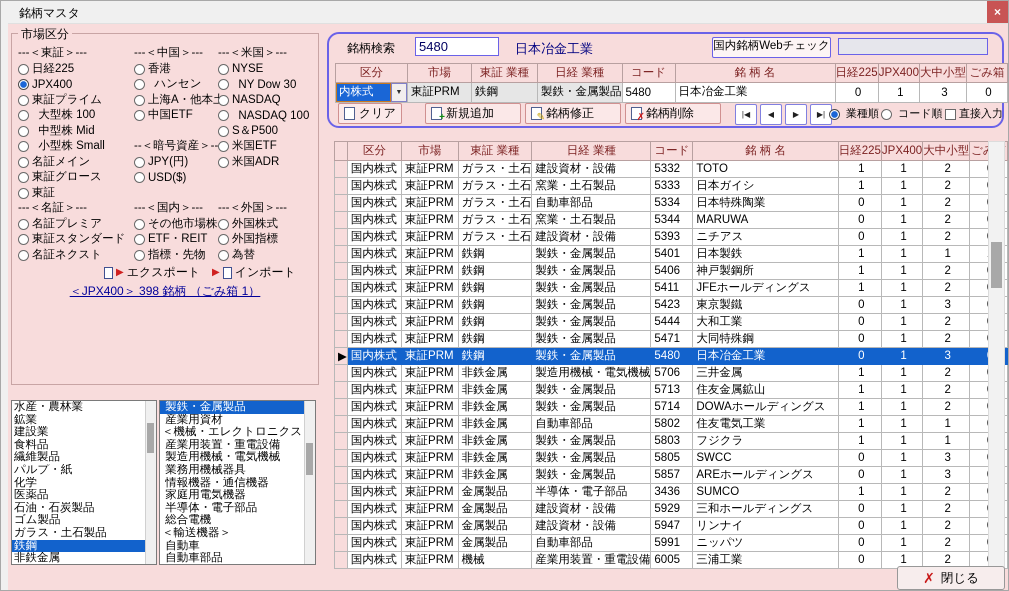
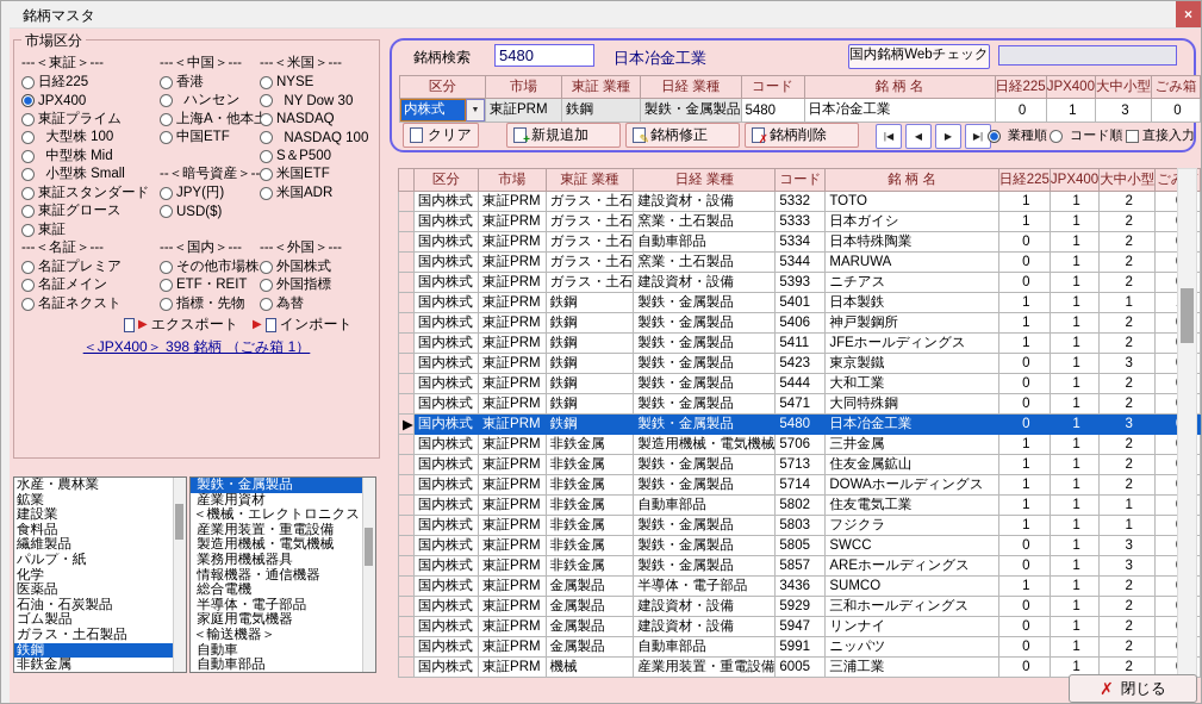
  銘柄マスタ
  ×
  市場区分
  ---＜東証＞---
  日経225
  JPX400
  東証プライム
  大型株 100
  中型株 Mid
  小型株 Small
- 名証メイン
+ 東証スタンダード
  東証グロース
  東証
  ---＜名証＞---
  名証プレミア
- 東証スタンダード
+ 名証メイン
  名証ネクスト
  ---＜中国＞---
  香港
  ハンセン
  上海A・他本
  中国ETF
  --＜暗号資産＞--
  JPY(円)
  USD($)
  ---＜国内＞---
  その他市場株
  ETF・REIT
  指標・先物
  ---＜米国＞---
  NYSE
  NY Dow 30
  NASDAQ
  NASDAQ 100
  S＆P500
  米国ETF
  米国ADR
  ---＜外国＞---
  外国株式
  外国指標
  為替
  ▶
  エクスポート
  ▶
  インポート
  ＜JPX400＞ 398 銘柄 （ごみ箱 1）
  水産・農林業
  鉱業
  建設業
  食料品
  繊維製品
  パルプ・紙
  化学
  医薬品
  石油・石炭製品
  ゴム製品
  ガラス・土石製品
  鉄鋼
  非鉄金属
  製鉄・金属製品
  産業用資材
  ＜機械・エレクトロニクス
  産業用装置・重電設備
  製造用機械・電気機械
  業務用機械器具
  情報機器・通信機器
- 家庭用電気機器
+ 総合電機
  半導体・電子部品
- 総合電機
+ 家庭用電気機器
  ＜輸送機器＞
  自動車
  自動車部品
  銘柄検索
  5480
  日本冶金工業
  国内銘柄Webチェック
  区分	市場	東証 業種	日経 業種	コード	銘 柄 名	日経225	JPX400	大中小型	ごみ箱
  内株式	東証PRM	鉄鋼	製鉄・金属製品	5480	日本冶金工業	0	1	3	0
  クリア
  +
  新規追加
  ✎
  銘柄修正
  ✗
  銘柄削除
  |◀
  ◀
  ▶
  ▶|
  業種順
  コード順
  直接入力
  	区分	市場	東証 業種	日経 業種	コード	銘 柄 名	日経225	JPX400	大中小型	ご
  	国内株式	東証PRM	ガラス・土石	建設資材・設備	5332	TOTO	1	1	2
  	国内株式	東証PRM	ガラス・土石	窯業・土石製品	5333	日本ガイシ	1	1	2
  	国内株式	東証PRM	ガラス・土石	自動車部品	5334	日本特殊陶業	0	1	2
  	国内株式	東証PRM	ガラス・土石	窯業・土石製品	5344	MARUWA	0	1	2
  	国内株式	東証PRM	ガラス・土石	建設資材・設備	5393	ニチアス	0	1	2
  	国内株式	東証PRM	鉄鋼	製鉄・金属製品	5401	日本製鉄	1	1	1
  	国内株式	東証PRM	鉄鋼	製鉄・金属製品	5406	神戸製鋼所	1	1	2
  	国内株式	東証PRM	鉄鋼	製鉄・金属製品	5411	JFEホールディングス	1	1	2
  	国内株式	東証PRM	鉄鋼	製鉄・金属製品	5423	東京製鐵	0	1	3
  	国内株式	東証PRM	鉄鋼	製鉄・金属製品	5444	大和工業	0	1	2
  	国内株式	東証PRM	鉄鋼	製鉄・金属製品	5471	大同特殊鋼	0	1	2
  ▶	国内株式	東証PRM	鉄鋼	製鉄・金属製品	5480	日本冶金工業	0	1	3
  	国内株式	東証PRM	非鉄金属	製造用機械・電気機械	5706	三井金属	1	1	2
  	国内株式	東証PRM	非鉄金属	製鉄・金属製品	5713	住友金属鉱山	1	1	2
  	国内株式	東証PRM	非鉄金属	製鉄・金属製品	5714	DOWAホールディングス	1	1	2
  	国内株式	東証PRM	非鉄金属	自動車部品	5802	住友電気工業	1	1	1
  	国内株式	東証PRM	非鉄金属	製鉄・金属製品	5803	フジクラ	1	1	1
  	国内株式	東証PRM	非鉄金属	製鉄・金属製品	5805	SWCC	0	1	3
  	国内株式	東証PRM	非鉄金属	製鉄・金属製品	5857	AREホールディングス	0	1	3
  	国内株式	東証PRM	金属製品	半導体・電子部品	3436	SUMCO	1	1	2
  	国内株式	東証PRM	金属製品	建設資材・設備	5929	三和ホールディングス	0	1	2
  	国内株式	東証PRM	金属製品	建設資材・設備	5947	リンナイ	0	1	2
  	国内株式	東証PRM	金属製品	自動車部品	5991	ニッパツ	0	1	2
  	国内株式	東証PRM	機械	産業用装置・重電設備	6005	三浦工業	0	1	2
  ✗
  閉じる
